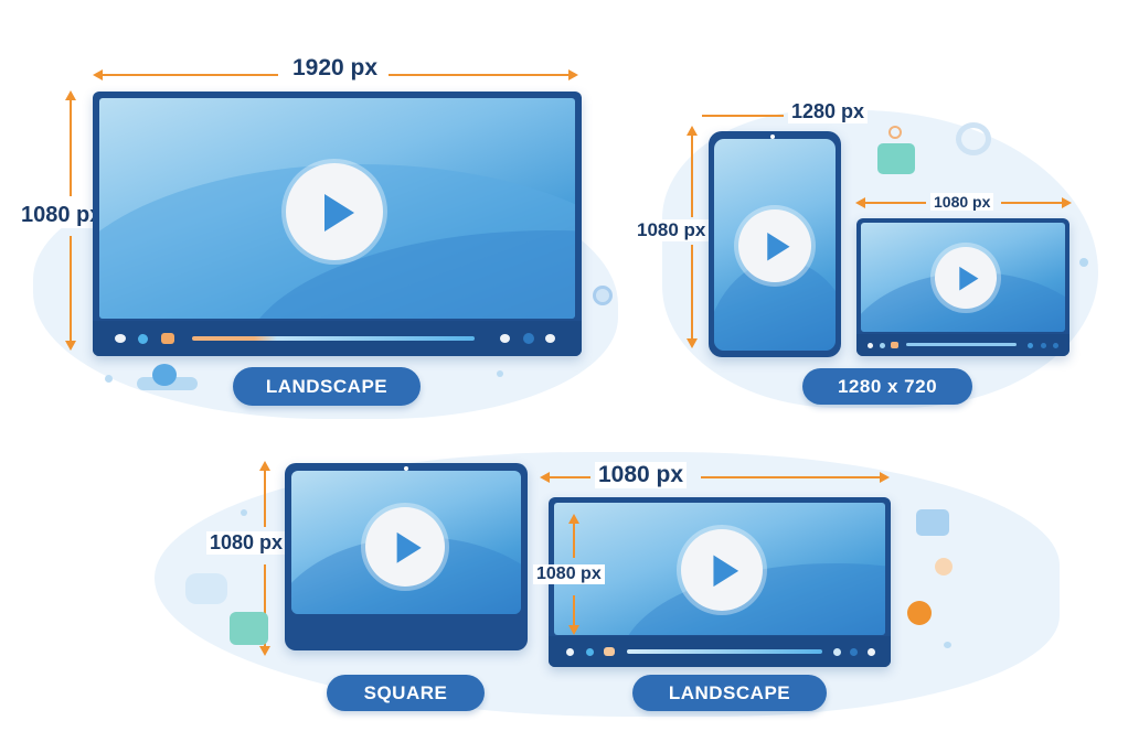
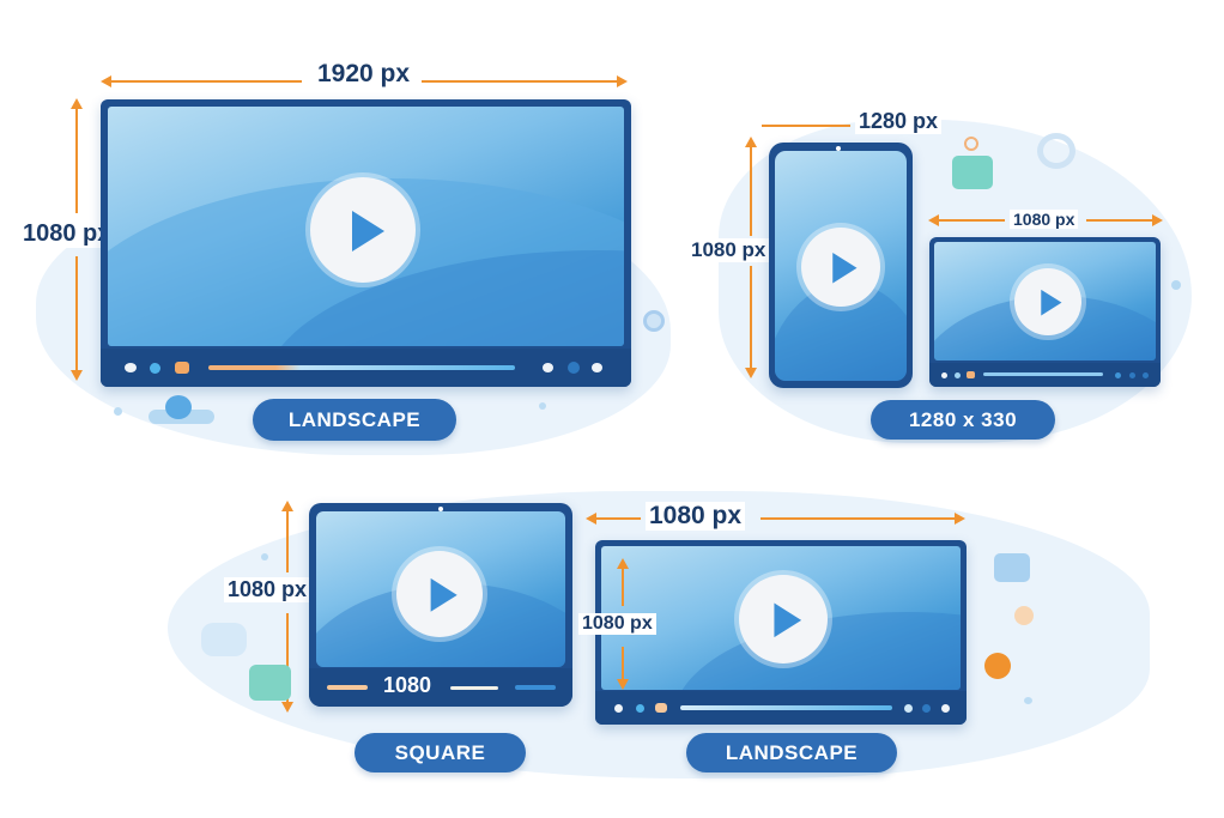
  1920 px
  1080 p
  LANDSCAPE
  1280 px
  1080 px
  1080 px
- 1280 x 720
+ 1280 x 330
  1080 px
+ 1080
  SQUARE
  1080 px
  1080 px
  LANDSCAPE
